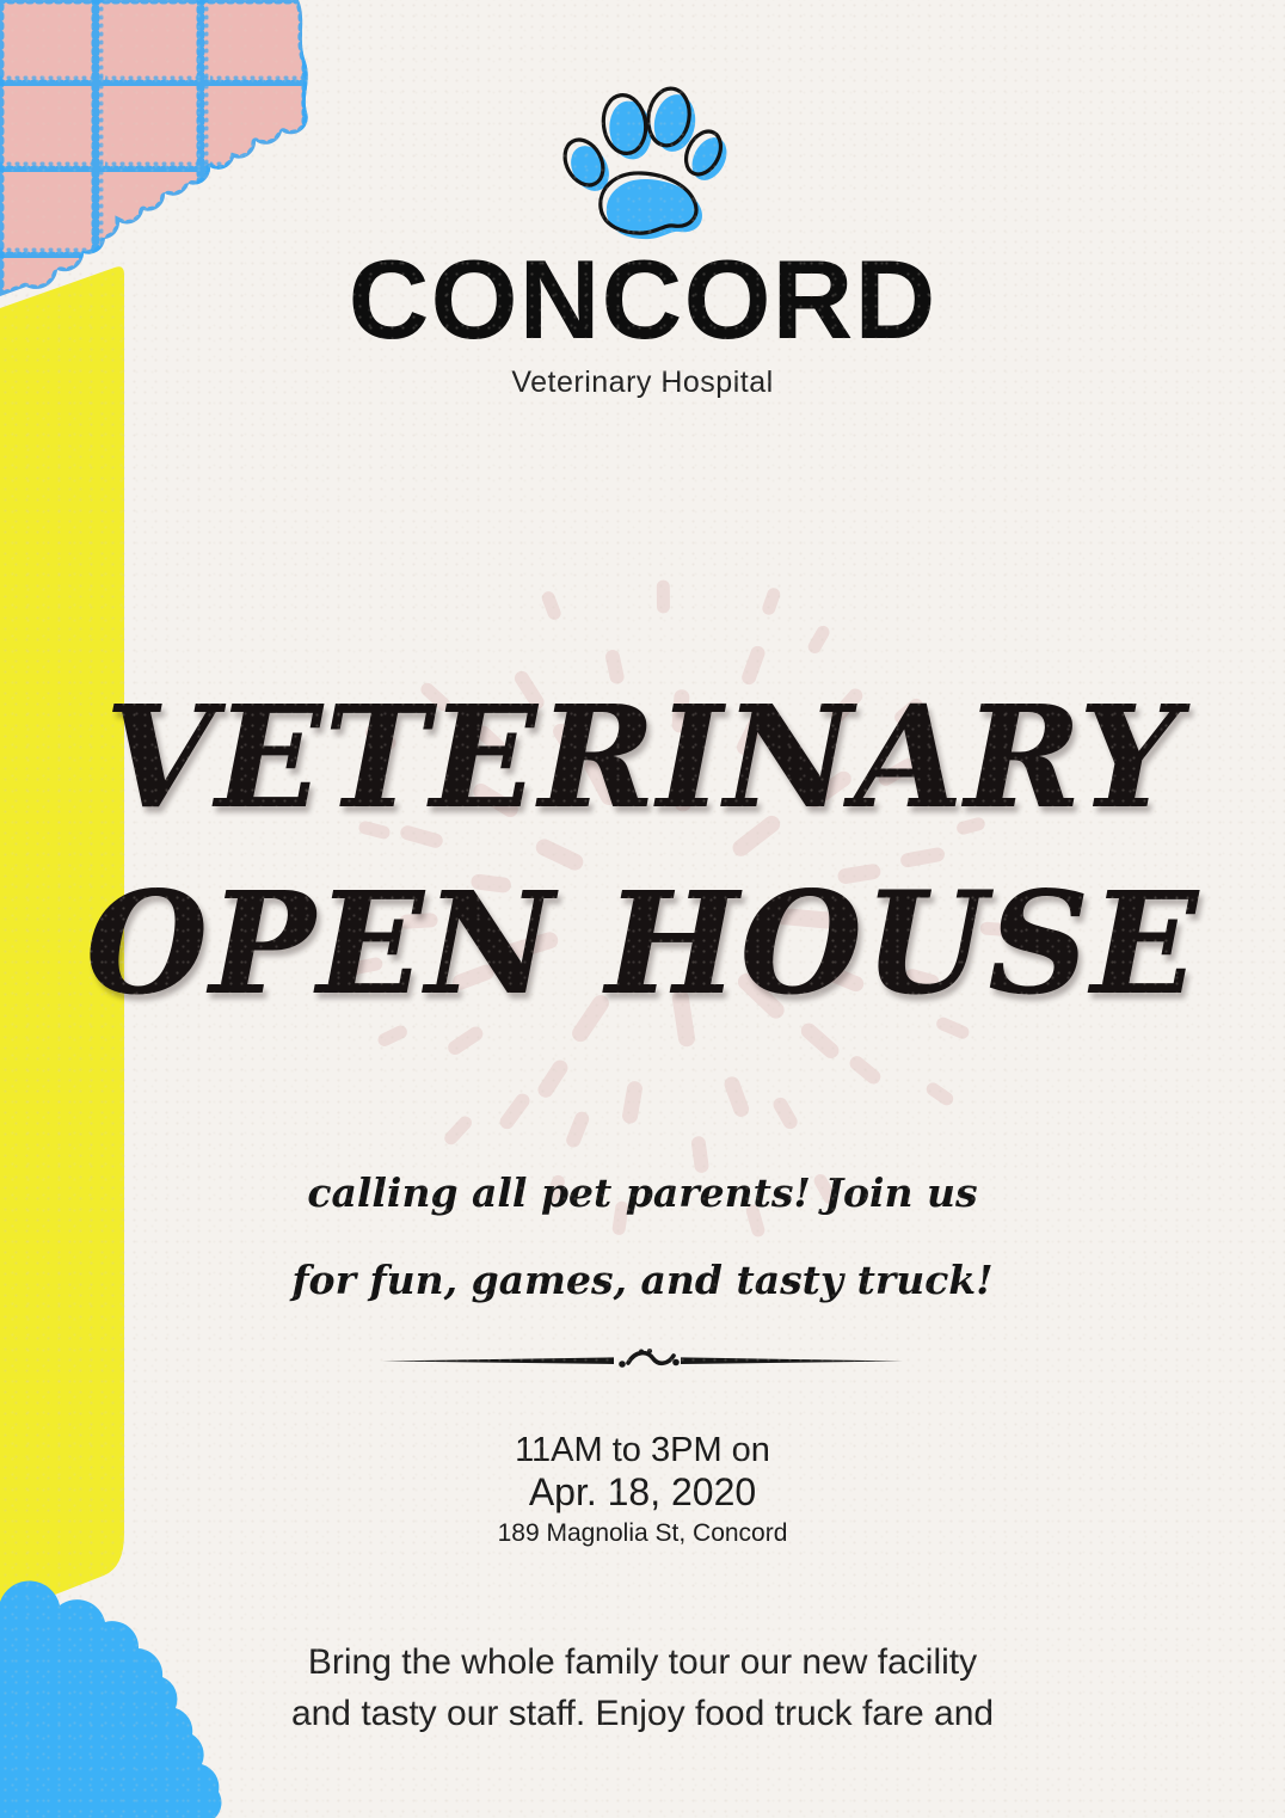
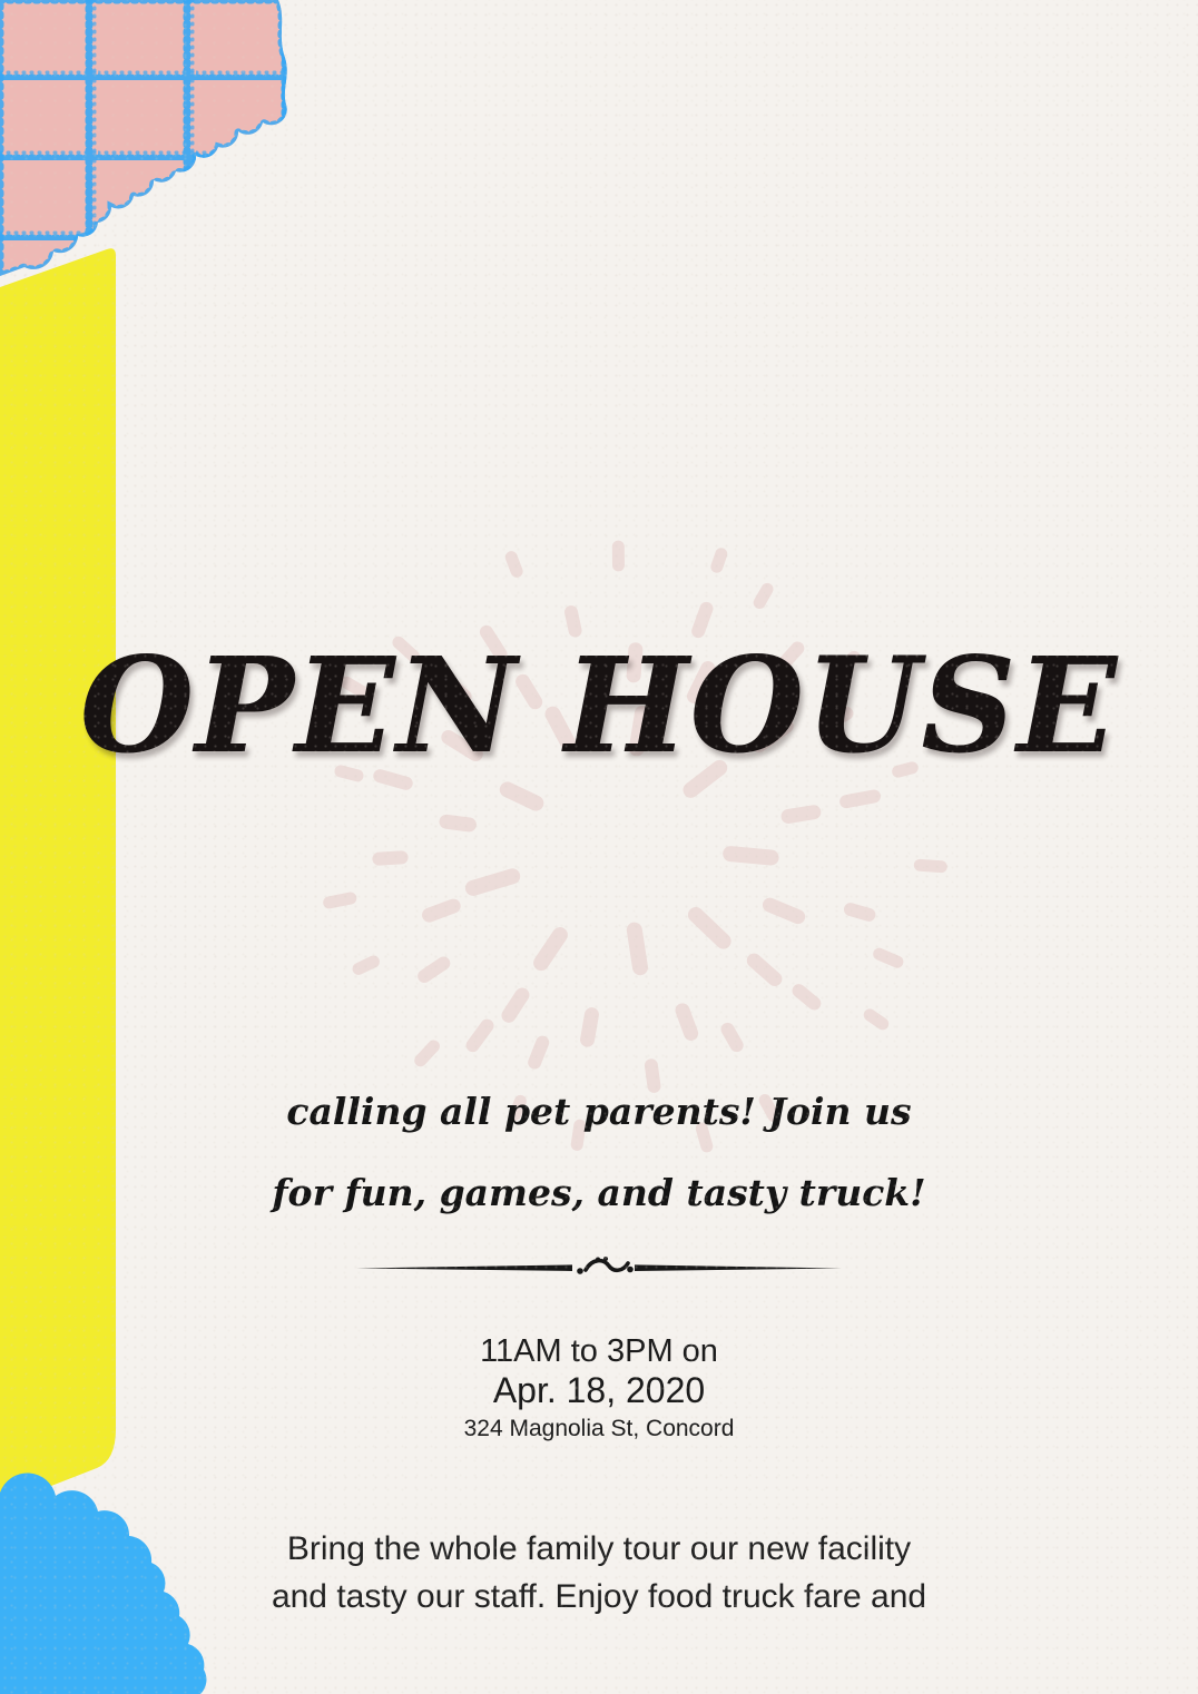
- CONCORD
- Veterinary Hospital
- VETERINARY
  OPEN HOUSE
  calling all pet parents! Join us
  for fun, games, and tasty truck!
  11AM to 3PM on
  Apr. 18, 2020
- 189 Magnolia St, Concord
+ 324 Magnolia St, Concord
  Bring the whole family tour our new facility
  and tasty our staff. Enjoy food truck fare and
